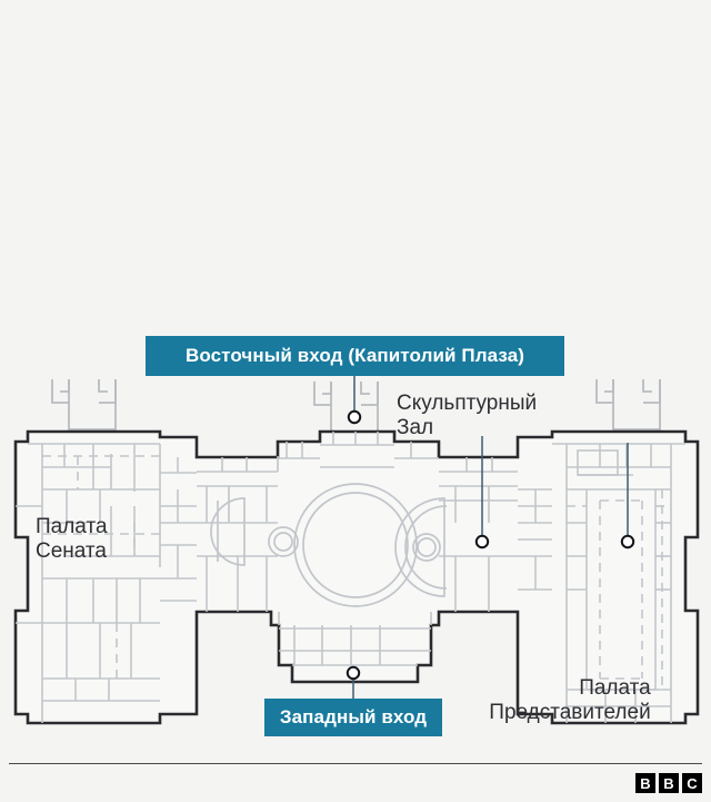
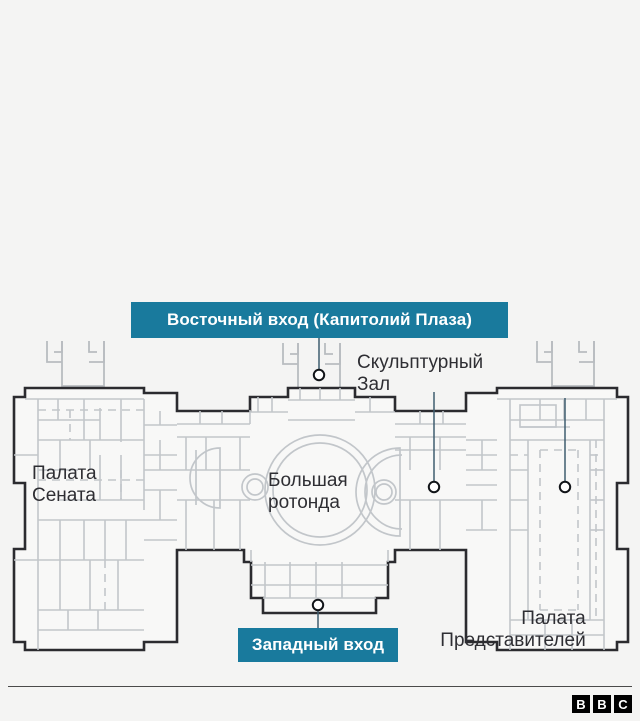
  Восточный вход (Капитолий Плаза)
  Западный вход
  Скульптурный
  Зал
  Палата
  Сената
+ Большая
+ ротонда
  Палата
  Представителей
  B
  B
  C
